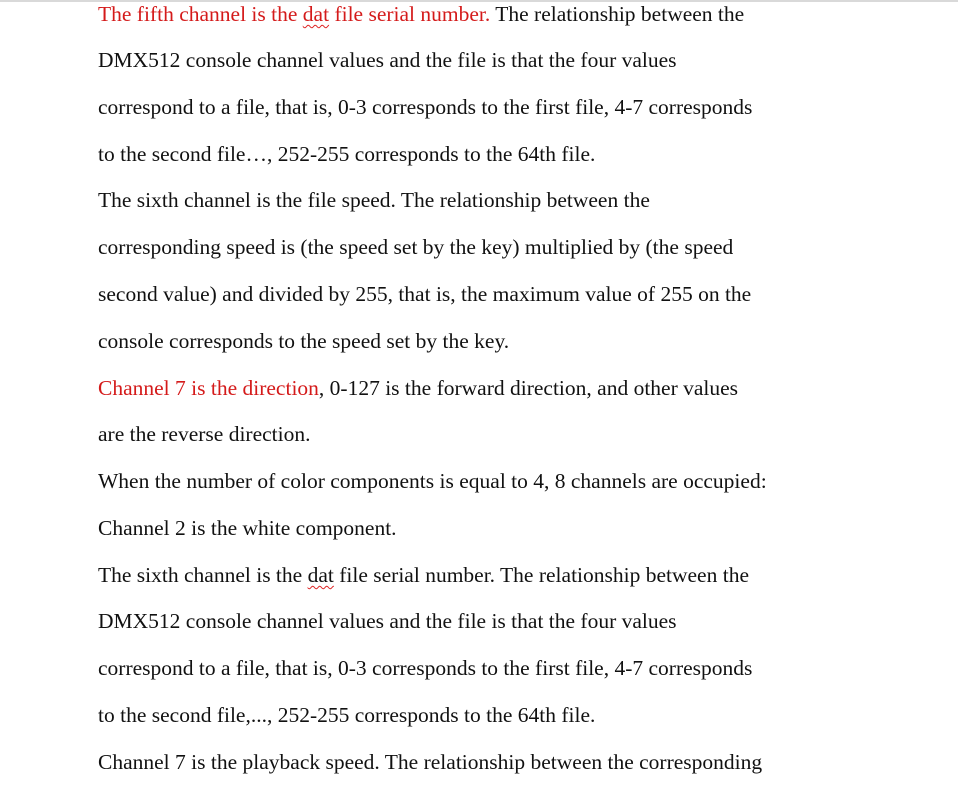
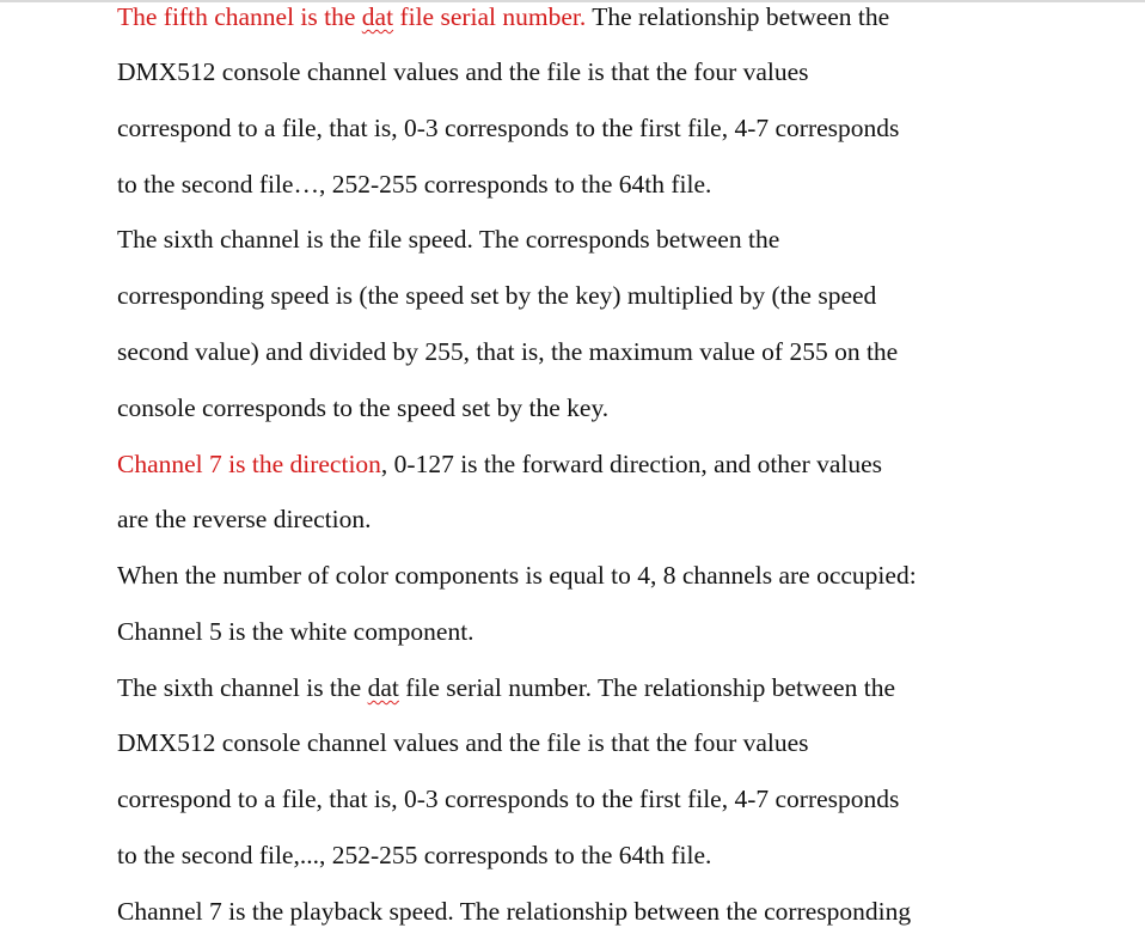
  The fifth channel is the dat file serial number. The relationship between the
  DMX512 console channel values and the file is that the four values
  correspond to a file, that is, 0-3 corresponds to the first file, 4-7 corresponds
  to the second file…, 252-255 corresponds to the 64th file.
- The sixth channel is the file speed. The relationship between the
+ The sixth channel is the file speed. The corresponds between the
  corresponding speed is (the speed set by the key) multiplied by (the speed
  second value) and divided by 255, that is, the maximum value of 255 on the
  console corresponds to the speed set by the key.
  Channel 7 is the direction, 0-127 is the forward direction, and other values
  are the reverse direction.
  When the number of color components is equal to 4, 8 channels are occupied:
- Channel 2 is the white component.
+ Channel 5 is the white component.
  The sixth channel is the dat file serial number. The relationship between the
  DMX512 console channel values and the file is that the four values
  correspond to a file, that is, 0-3 corresponds to the first file, 4-7 corresponds
  to the second file,..., 252-255 corresponds to the 64th file.
  Channel 7 is the playback speed. The relationship between the corresponding
